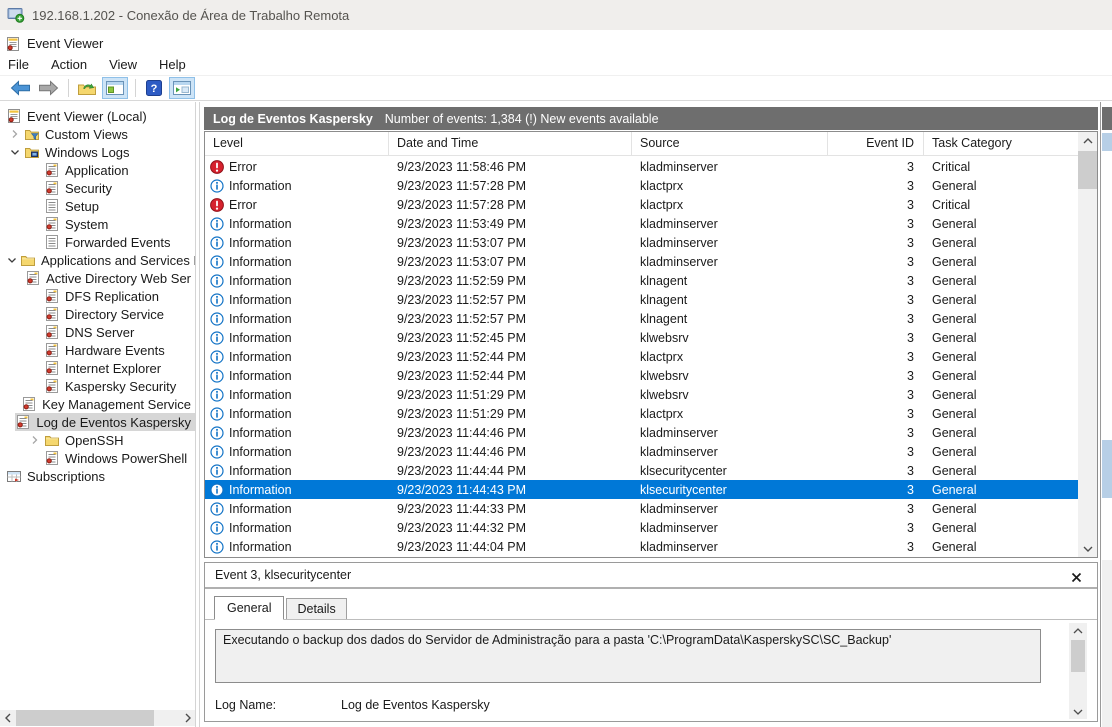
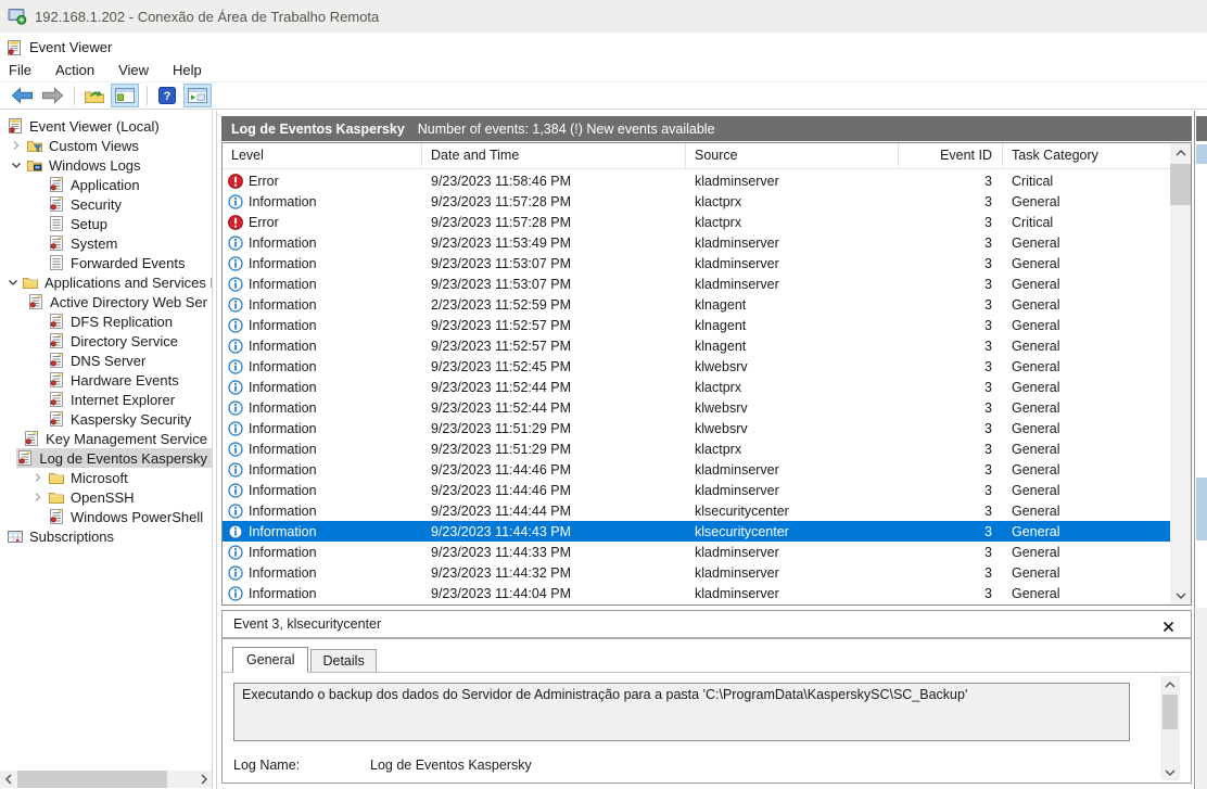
  192.168.1.202 - Conexão de Área de Trabalho Remota
  Event Viewer
  File
  Action
  View
  Help
  ?
  Event Viewer (Local)
  Custom Views
  Windows Logs
  Application
  Security
  Setup
  System
  Forwarded Events
  Applications and Services
  Active Directory Web Ser
  DFS Replication
  Directory Service
  DNS Server
  Hardware Events
  Internet Explorer
  Kaspersky Security
  Key Management Service
  Log de Eventos Kaspersky
+ Microsoft
  OpenSSH
  Windows PowerShell
  Subscriptions
  Log de Eventos Kaspersky
  Number of events: 1,384 (!) New events available
  Level
  Date and Time
  Source
  Event ID
  Task Category
  Error
  9/23/2023 11:58:46 PM
  kladminserver
  3
  Critical
  Information
  9/23/2023 11:57:28 PM
  klactprx
  3
  General
  Error
  9/23/2023 11:57:28 PM
  klactprx
  3
  Critical
  Information
  9/23/2023 11:53:49 PM
  kladminserver
  3
  General
  Information
  9/23/2023 11:53:07 PM
  kladminserver
  3
  General
  Information
  9/23/2023 11:53:07 PM
  kladminserver
  3
  General
  Information
- 9/23/2023 11:52:59 PM
+ 2/23/2023 11:52:59 PM
  klnagent
  3
  General
  Information
  9/23/2023 11:52:57 PM
  klnagent
  3
  General
  Information
  9/23/2023 11:52:57 PM
  klnagent
  3
  General
  Information
  9/23/2023 11:52:45 PM
  klwebsrv
  3
  General
  Information
  9/23/2023 11:52:44 PM
  klactprx
  3
  General
  Information
  9/23/2023 11:52:44 PM
  klwebsrv
  3
  General
  Information
  9/23/2023 11:51:29 PM
  klwebsrv
  3
  General
  Information
  9/23/2023 11:51:29 PM
  klactprx
  3
  General
  Information
  9/23/2023 11:44:46 PM
  kladminserver
  3
  General
  Information
  9/23/2023 11:44:46 PM
  kladminserver
  3
  General
  Information
  9/23/2023 11:44:44 PM
  klsecuritycenter
  3
  General
  Information
  9/23/2023 11:44:43 PM
  klsecuritycenter
  3
  General
  Information
  9/23/2023 11:44:33 PM
  kladminserver
  3
  General
  Information
  9/23/2023 11:44:32 PM
  kladminserver
  3
  General
  Information
  9/23/2023 11:44:04 PM
  kladminserver
  3
  General
  Event 3, klsecuritycenter
  General
  Details
  Executando o backup dos dados do Servidor de Administração para a pasta 'C:\ProgramData\KasperskySC\SC_Backup'
  Log Name:
  Log de Eventos Kaspersky
